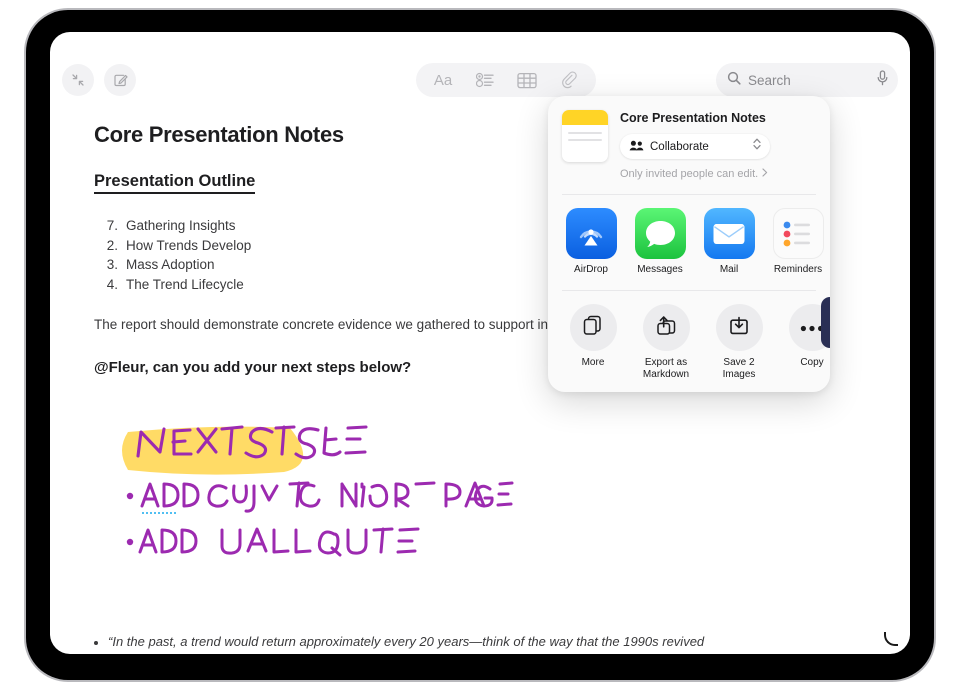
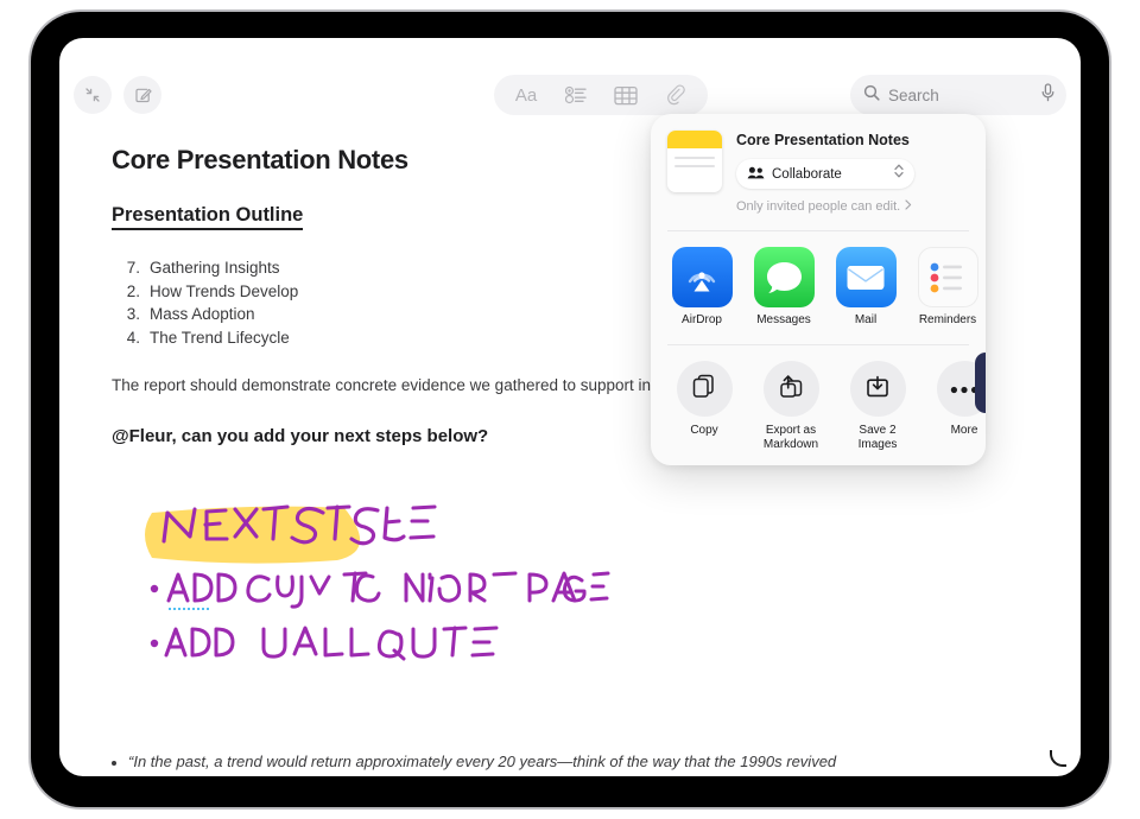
  Aa
  Search
  Core Presentation Notes
  Presentation Outline
  7.
  Gathering Insights
  2.
  How Trends Develop
  3.
  Mass Adoption
  4.
  The Trend Lifecycle
  The report should demonstrate concrete evidence we gathered to support in
  @Fleur, can you add your next steps below?
  Core Presentation Notes
  Collaborate
  Only invited people can edit.
  AirDrop
  Messages
  Mail
  Reminders
- More
+ Copy
  Export as Markdown
  Save 2 Images
- Copy
+ More
